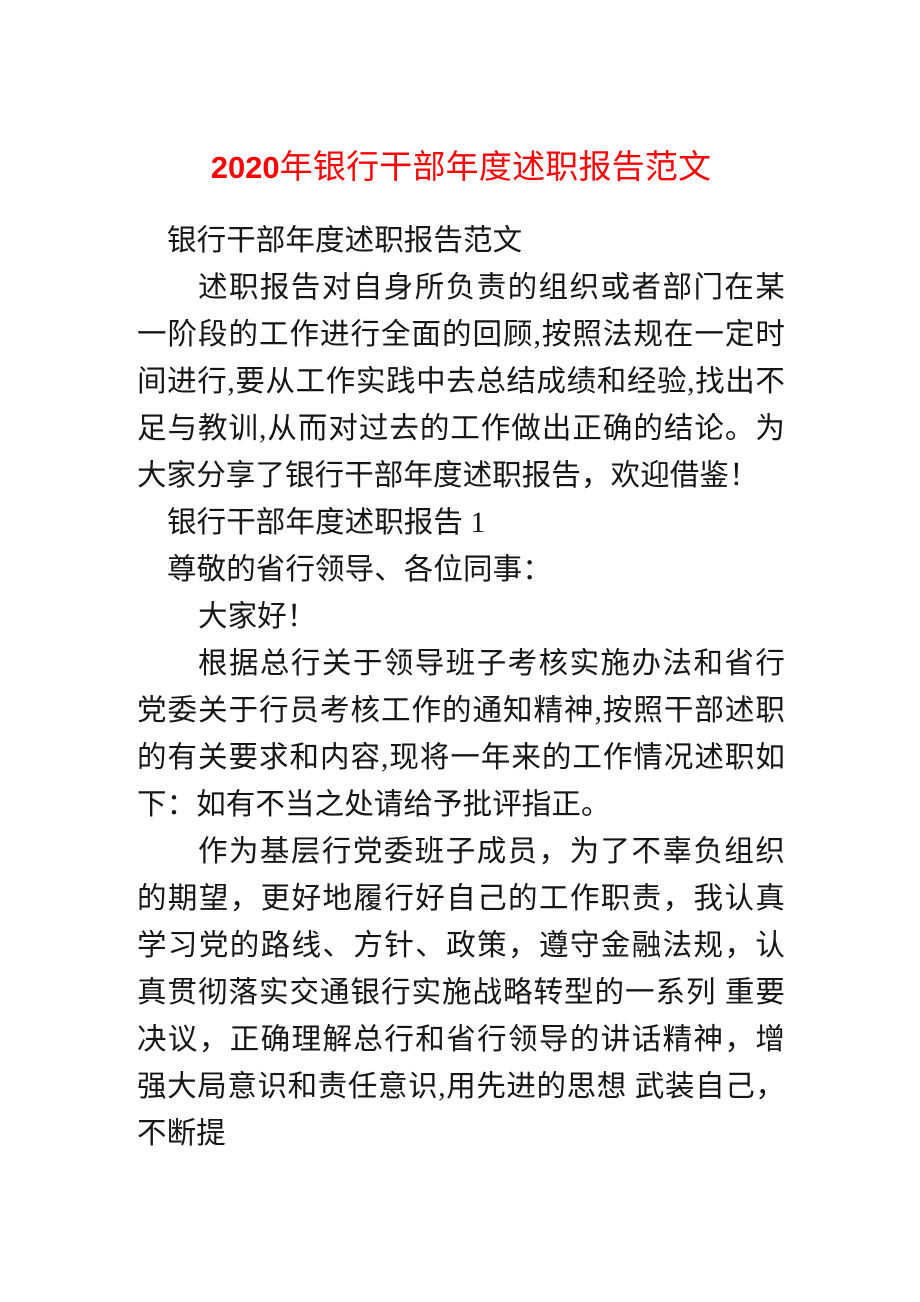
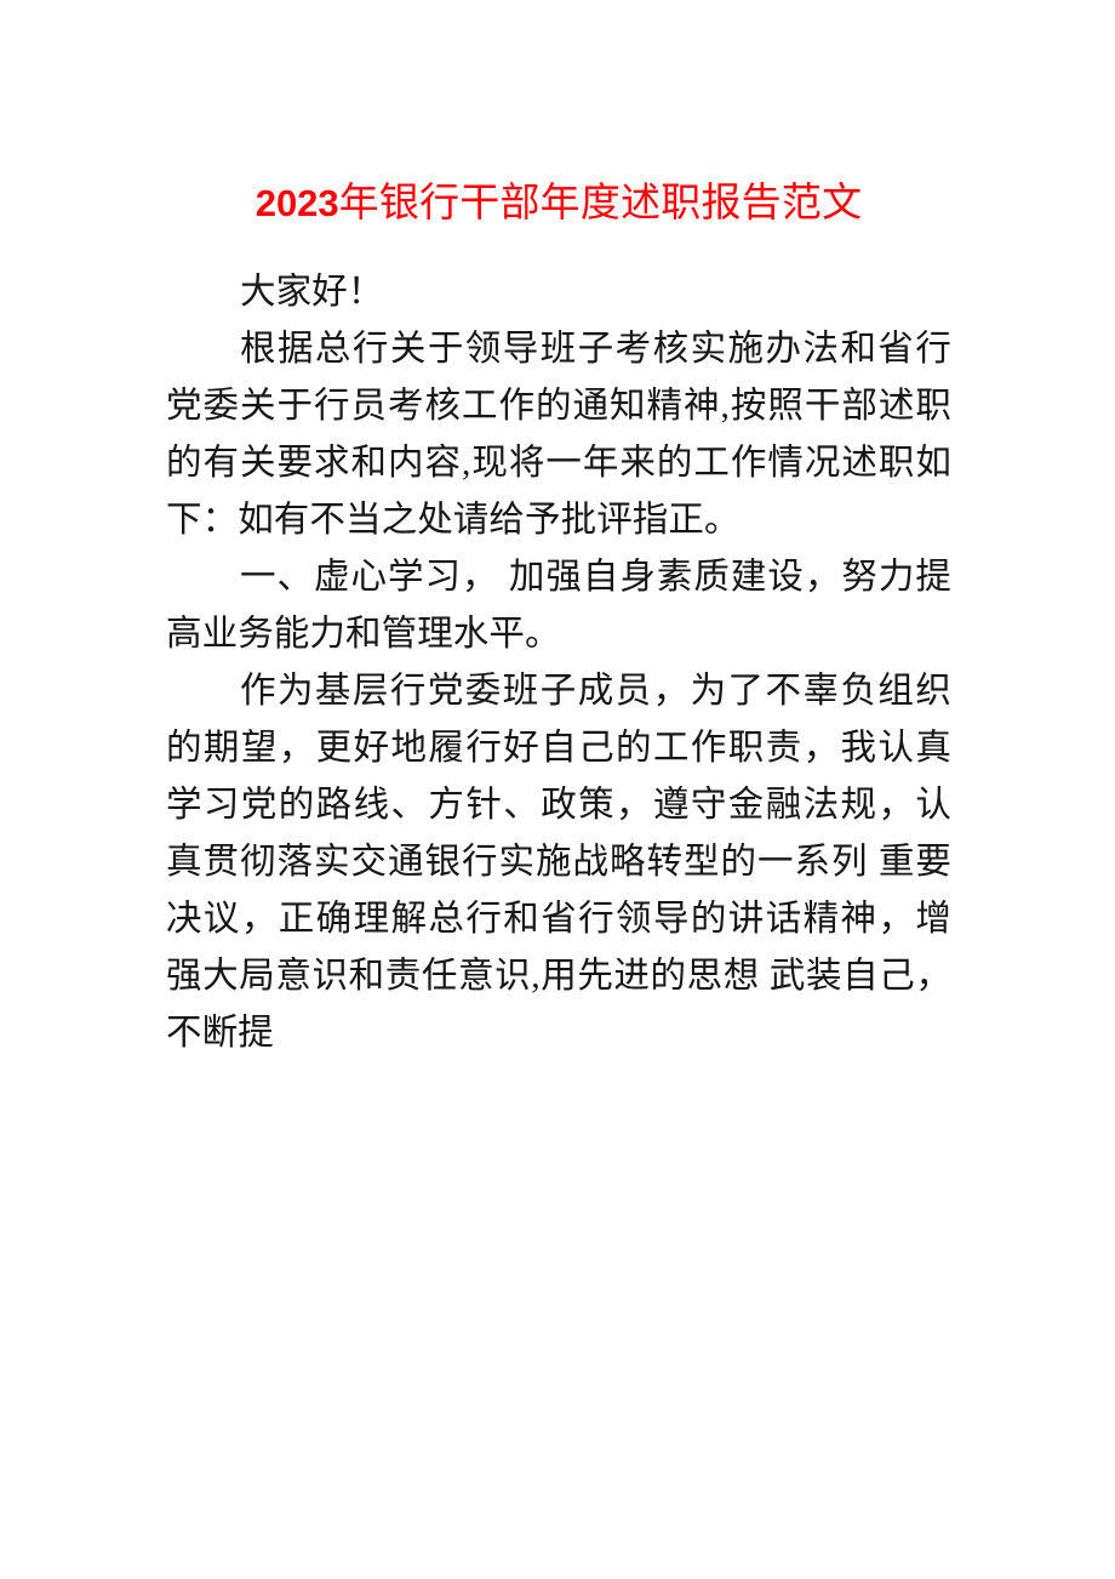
- 2020年银行干部年度述职报告范文
+ 2023年银行干部年度述职报告范文
- 银行干部年度述职报告范文
- 述职报告对自身所负责的组织或者部门在某一阶段的工作进行全面的回顾,按照法规在一定时间进行,要从工作实践中去总结成绩和经验,找出不足与教训,从而对过去的工作做出正确的结论。为大家分享了银行干部年度述职报告，欢迎借鉴！
- 银行干部年度述职报告 1
- 尊敬的省行领导、各位同事：
  大家好！
  根据总行关于领导班子考核实施办法和省行党委关于行员考核工作的通知精神,按照干部述职的有关要求和内容,现将一年来的工作情况述职如下：如有不当之处请给予批评指正。
+ 一、虚心学习， 加强自身素质建设，努力提高业务能力和管理水平。
  作为基层行党委班子成员，为了不辜负组织的期望，更好地履行好自己的工作职责，我认真 学习党的路线、方针、政策，遵守金融法规，认真贯彻落实交通银行实施战略转型的一系列 重要决议，正确理解总行和省行领导的讲话精神，增强大局意识和责任意识,用先进的思想 武装自己，不断提
